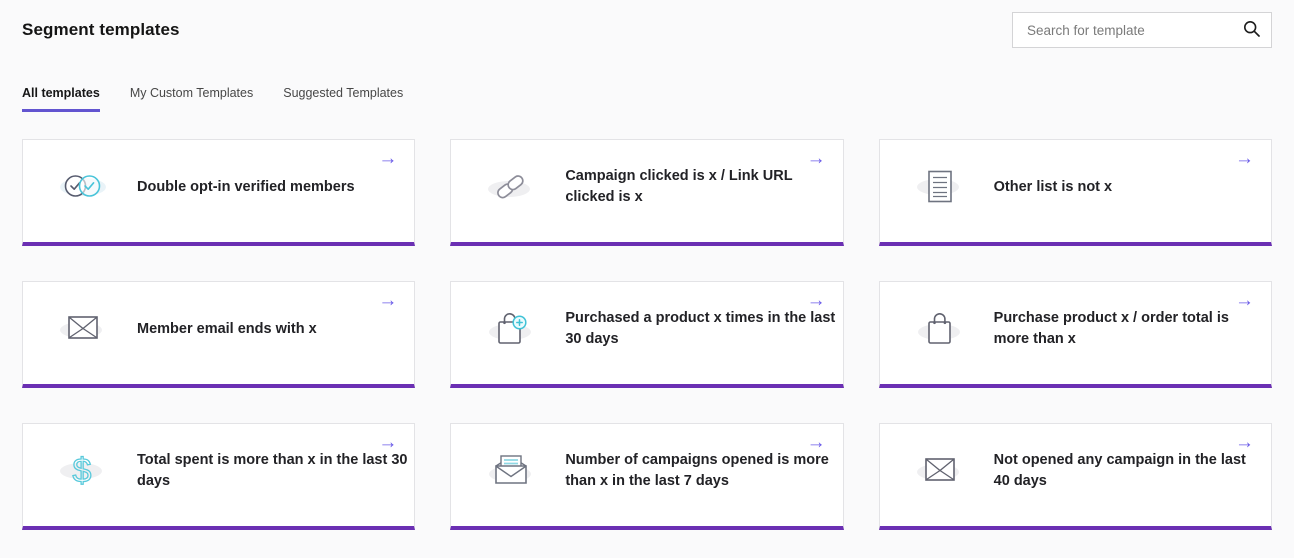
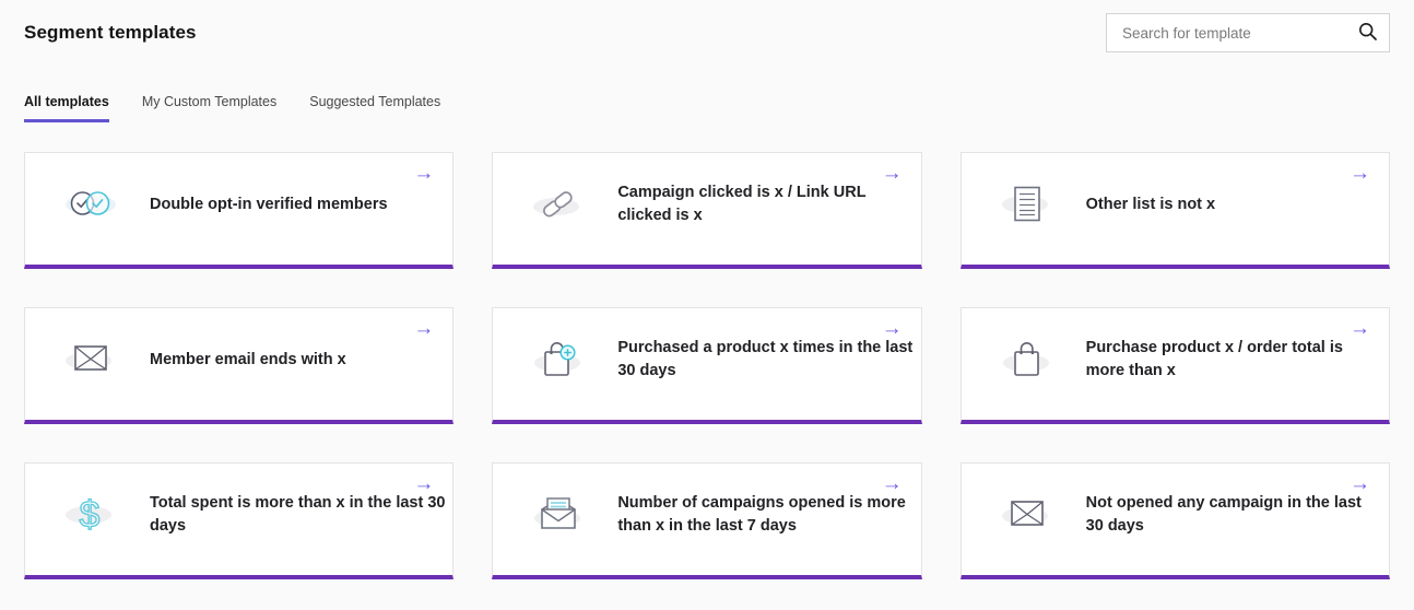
  Segment templates
  Search for template
  All templates
  My Custom Templates
  Suggested Templates
  Double opt-in verified members
  →
  Campaign clicked is x / Link URL clicked is x
  →
  Other list is not x
  →
  Member email ends with x
  →
  Purchased a product x times in the last 30 days
  →
  Purchase product x / order total is more than x
  →
  $
  Total spent is more than x in the last 30 days
  →
  Number of campaigns opened is more than x in the last 7 days
  →
- Not opened any campaign in the last 40 days
+ Not opened any campaign in the last 30 days
  →
